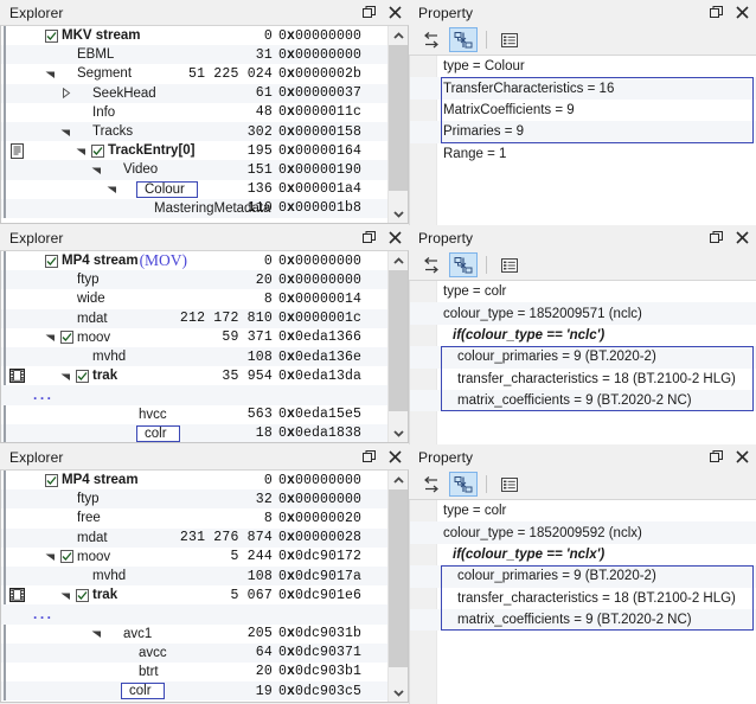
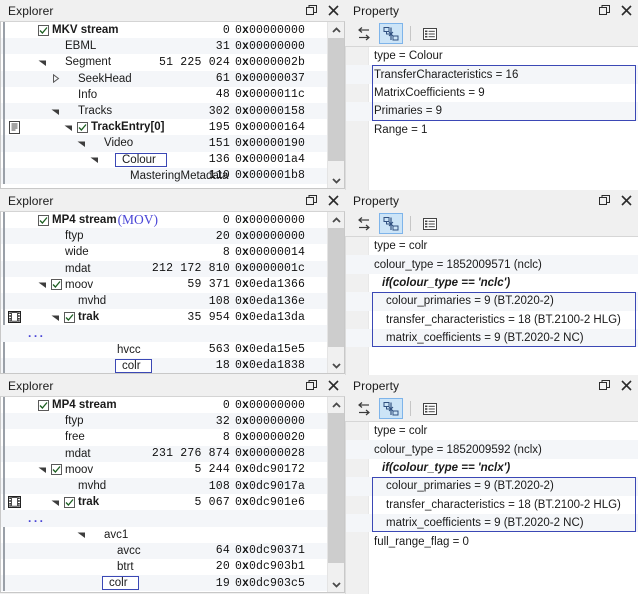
  Explorer
  MKV stream
  0
  0x00000000
  EBML
  31
  0x00000000
  Segment
  51 225 024
  0x0000002b
  SeekHead
  61
  0x00000037
  Info
  48
  0x0000011c
  Tracks
  302
  0x00000158
  TrackEntry[0]
  195
  0x00000164
  Video
  151
  0x00000190
  Colour
  136
  0x000001a4
  MasteringMetadata
  110
  0x000001b8
  Explorer
  MP4 stream
  (MOV)
  0
  0x00000000
  ftyp
  20
  0x00000000
  wide
  8
  0x00000014
  mdat
  212 172 810
  0x0000001c
  moov
  59 371
  0x0eda1366
  mvhd
  108
  0x0eda136e
  trak
  35 954
  0x0eda13da
  ...
  hvcc
  563
  0x0eda15e5
  colr
  18
  0x0eda1838
  Explorer
  MP4 stream
  0
  0x00000000
  ftyp
  32
  0x00000000
  free
  8
  0x00000020
  mdat
  231 276 874
  0x00000028
  moov
  5 244
  0x0dc90172
  mvhd
  108
  0x0dc9017a
  trak
  5 067
  0x0dc901e6
  ...
  avc1
- 205
- 0x0dc9031b
  avcc
  64
  0x0dc90371
  btrt
  20
  0x0dc903b1
  colr
  19
  0x0dc903c5
  Property
  type = Colour
  TransferCharacteristics = 16
  MatrixCoefficients = 9
  Primaries = 9
  Range = 1
  Property
  type = colr
  colour_type = 1852009571 (nclc)
  if(colour_type == 'nclc')
  colour_primaries = 9 (BT.2020-2)
  transfer_characteristics = 18 (BT.2100-2 HLG)
  matrix_coefficients = 9 (BT.2020-2 NC)
  Property
  type = colr
  colour_type = 1852009592 (nclx)
  if(colour_type == 'nclx')
  colour_primaries = 9 (BT.2020-2)
  transfer_characteristics = 18 (BT.2100-2 HLG)
  matrix_coefficients = 9 (BT.2020-2 NC)
+ full_range_flag = 0
